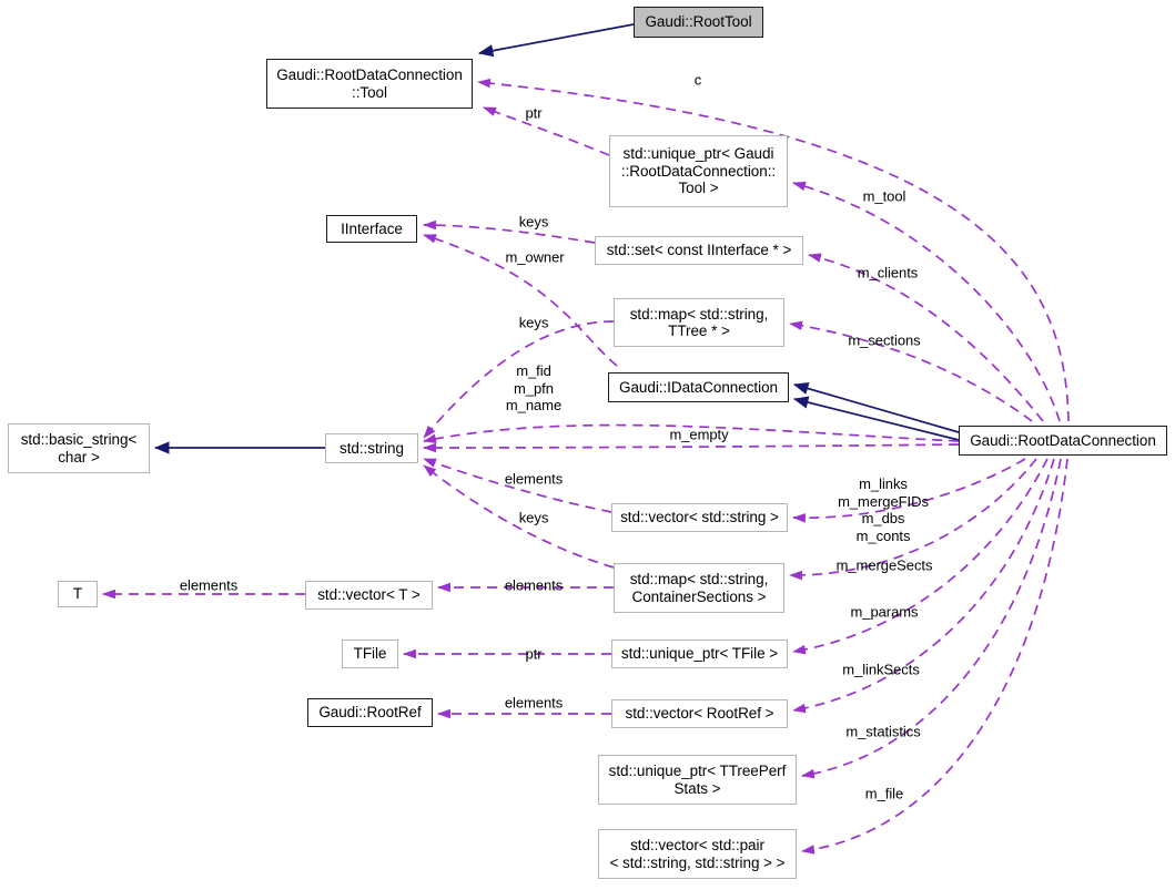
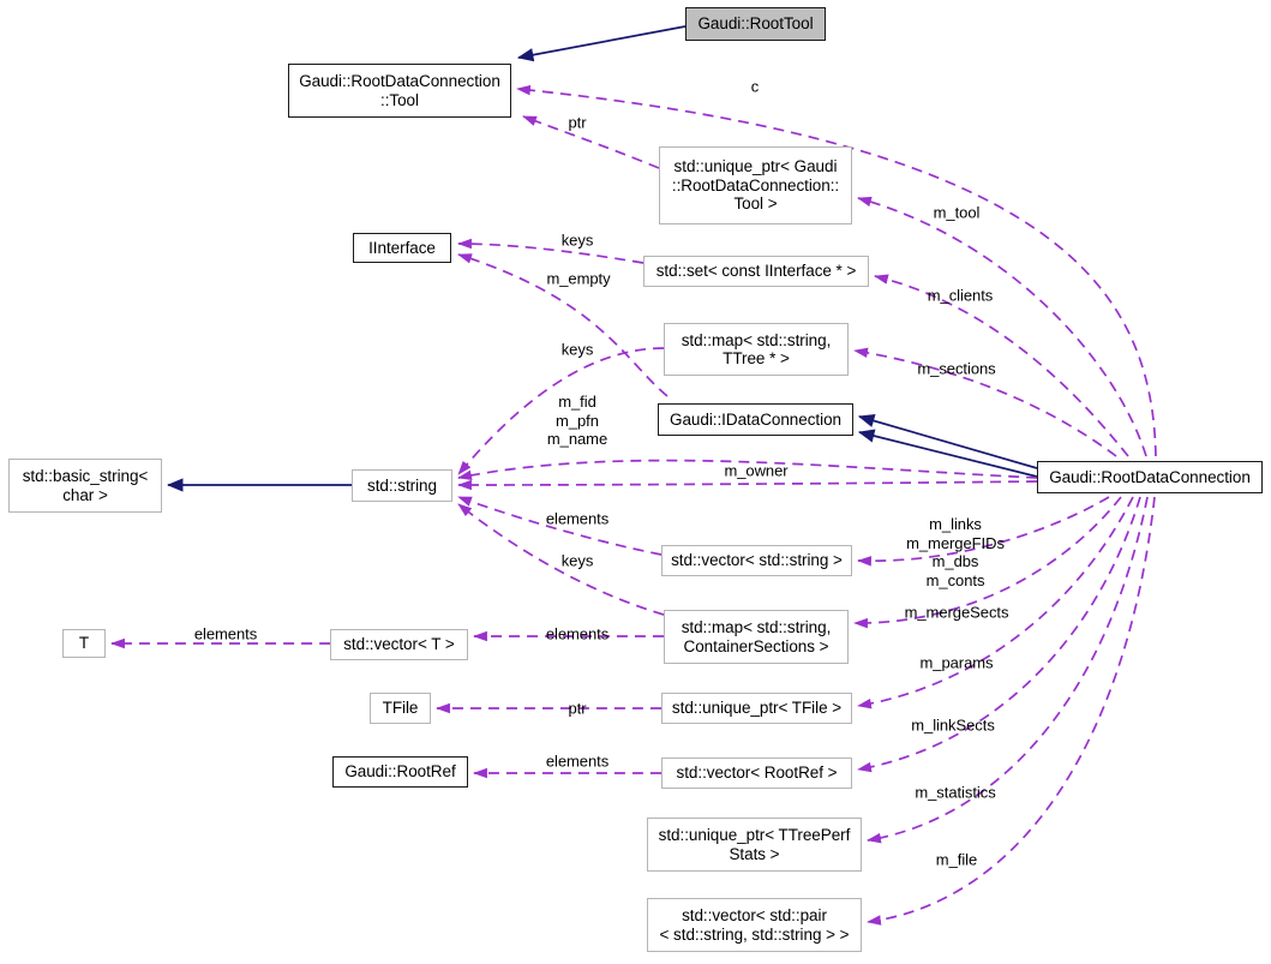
  Gaudi::RootTool
  Gaudi::RootDataConnection
  ::Tool
  std::unique_ptr< Gaudi
  ::RootDataConnection::
  Tool >
  IInterface
  std::set< const IInterface * >
  std::map< std::string,
  TTree * >
  Gaudi::IDataConnection
  std::basic_string<
  char >
  std::string
  Gaudi::RootDataConnection
  std::vector< std::string >
  T
  std::vector< T >
  std::map< std::string,
  ContainerSections >
  TFile
  std::unique_ptr< TFile >
  Gaudi::RootRef
  std::vector< RootRef >
  std::unique_ptr< TTreePerf
  Stats >
  std::vector< std::pair
  < std::string, std::string > >
  c
  ptr
  m_tool
  keys
- m_owner
+ m_empty
  m_clients
  keys
  m_sections
  m_fid
  m_pfn
  m_name
- m_empty
+ m_owner
  elements
  m_links
  m_mergeFIDs
  m_dbs
  m_conts
  keys
  m_mergeSects
  elements
  elements
  m_params
  ptr
  m_linkSects
  elements
  m_statistics
  m_file
